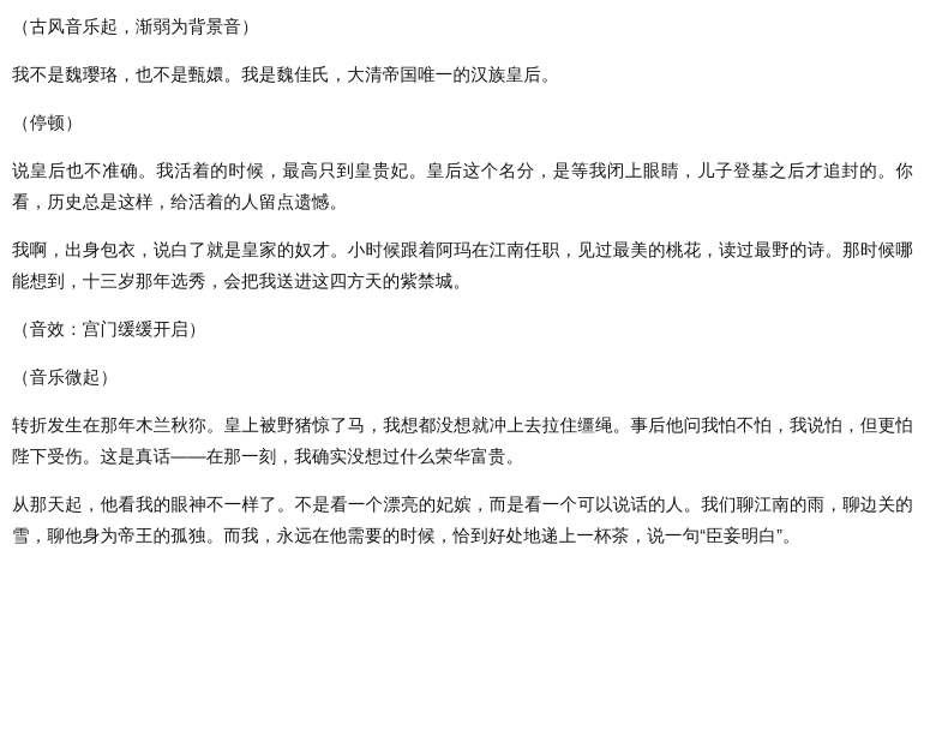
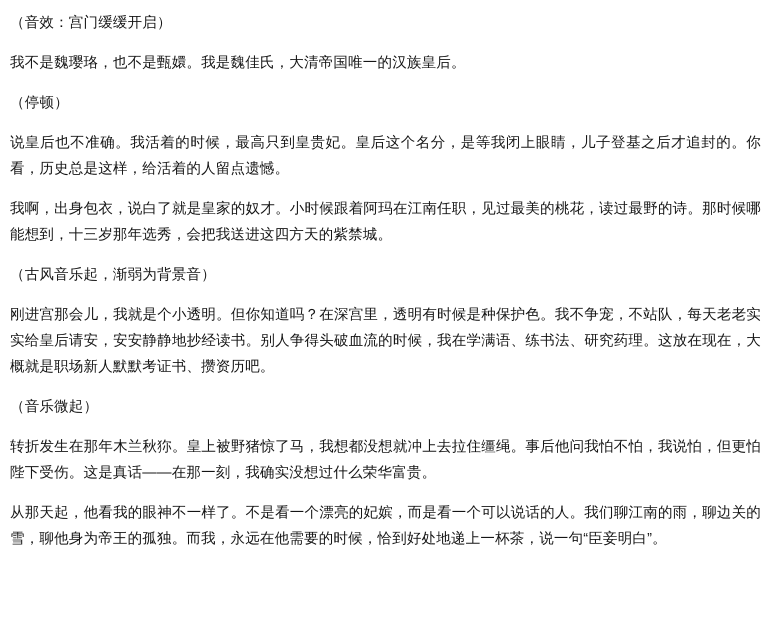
- （古风音乐起，渐弱为背景音）
+ （音效：宫门缓缓开启）
  我不是魏璎珞，也不是甄嬛。我是魏佳氏，大清帝国唯一的汉族皇后。
  （停顿）
  说皇后也不准确。我活着的时候，最高只到皇贵妃。皇后这个名分，是等我闭上眼睛，儿子登基之后才追封的。你看，历史总是这样，给活着的人留点遗憾。
  我啊，出身包衣，说白了就是皇家的奴才。小时候跟着阿玛在江南任职，见过最美的桃花，读过最野的诗。那时候哪能想到，十三岁那年选秀，会把我送进这四方天的紫禁城。
- （音效：宫门缓缓开启）
+ （古风音乐起，渐弱为背景音）
+ 刚进宫那会儿，我就是个小透明。但你知道吗？在深宫里，透明有时候是种保护色。我不争宠，不站队，每天老老实实给皇后请安，安安静静地抄经读书。别人争得头破血流的时候，我在学满语、练书法、研究药理。这放在现在，大概就是职场新人默默考证书、攒资历吧。
  （音乐微起）
  转折发生在那年木兰秋狝。皇上被野猪惊了马，我想都没想就冲上去拉住缰绳。事后他问我怕不怕，我说怕，但更怕陛下受伤。这是真话——在那一刻，我确实没想过什么荣华富贵。
  从那天起，他看我的眼神不一样了。不是看一个漂亮的妃嫔，而是看一个可以说话的人。我们聊江南的雨，聊边关的雪，聊他身为帝王的孤独。而我，永远在他需要的时候，恰到好处地递上一杯茶，说一句“臣妾明白”。
